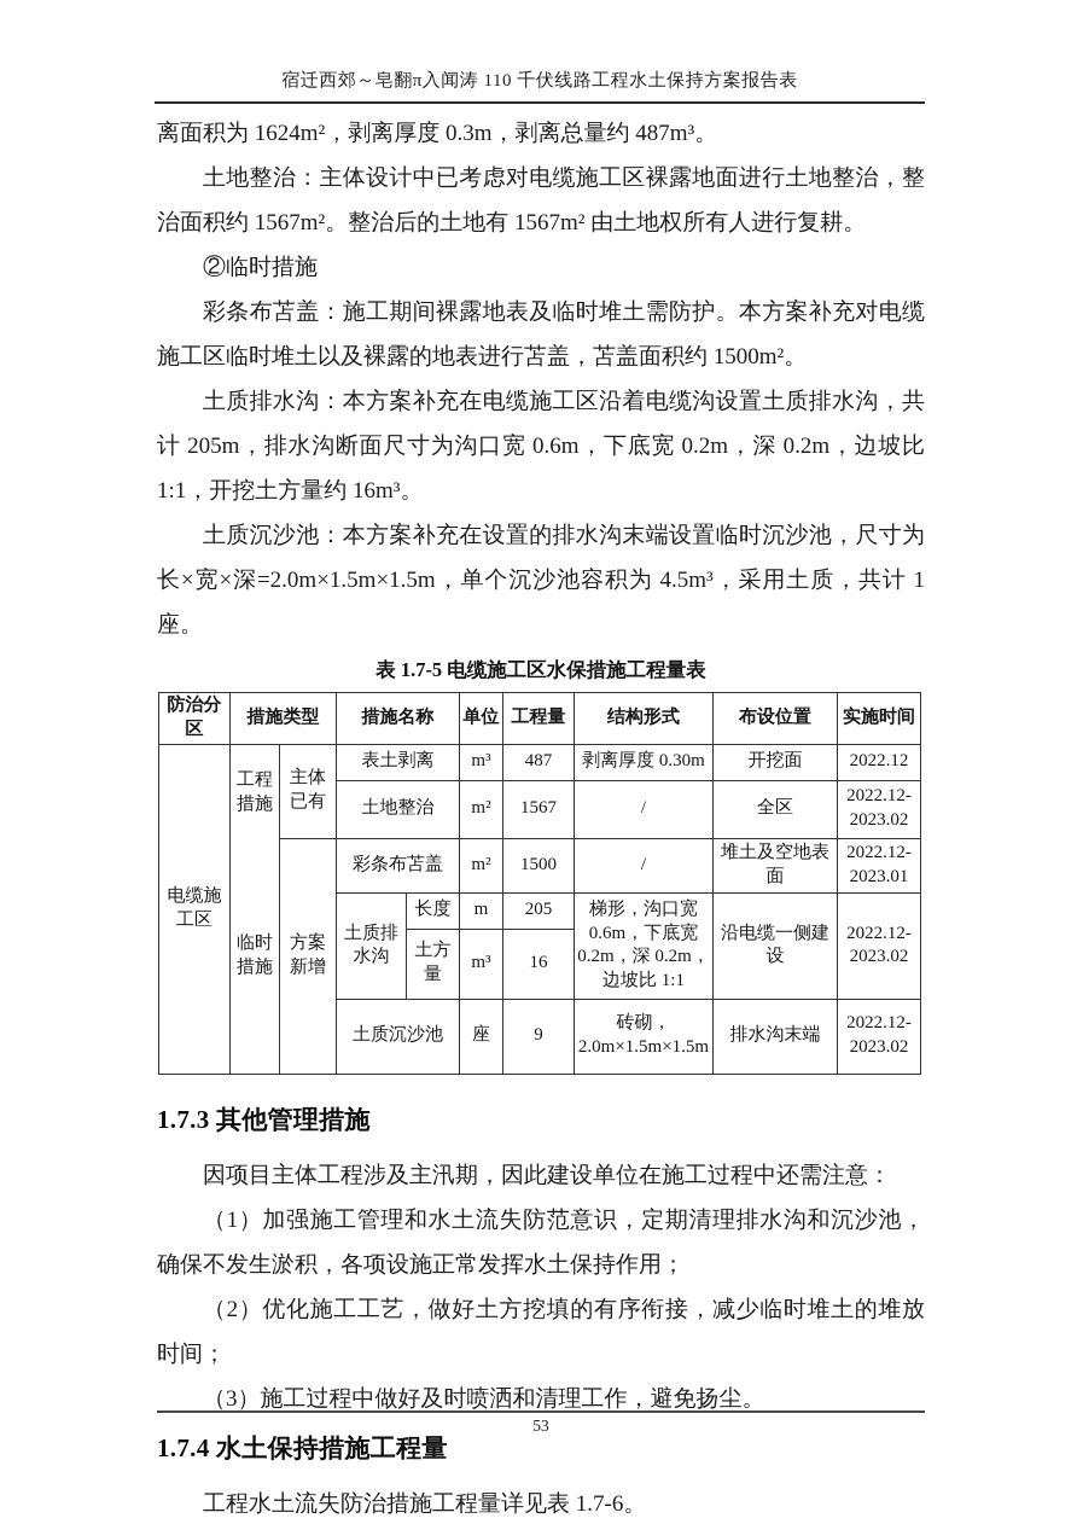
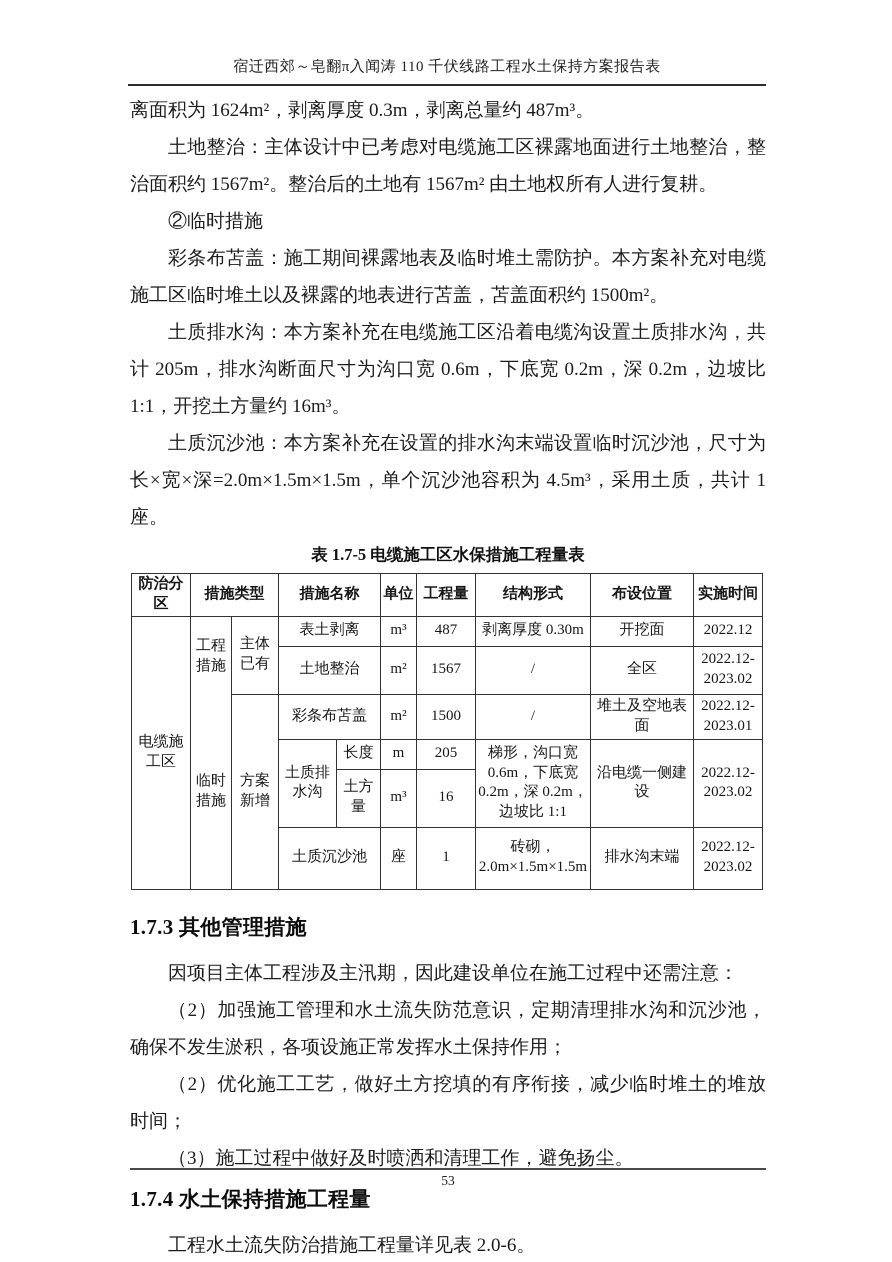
  宿迁西郊～皂翻π入闻涛 110 千伏线路工程水土保持方案报告表
  离面积为 1624m²，剥离厚度 0.3m，剥离总量约 487m³。
  土地整治：主体设计中已考虑对电缆施工区裸露地面进行土地整治，整治面积约 1567m²。整治后的土地有 1567m² 由土地权所有人进行复耕。
  ②临时措施
  彩条布苫盖：施工期间裸露地表及临时堆土需防护。本方案补充对电缆施工区临时堆土以及裸露的地表进行苫盖，苫盖面积约 1500m²。
  土质排水沟：本方案补充在电缆施工区沿着电缆沟设置土质排水沟，共计 205m，排水沟断面尺寸为沟口宽 0.6m，下底宽 0.2m，深 0.2m，边坡比 1:1，开挖土方量约 16m³。
  土质沉沙池：本方案补充在设置的排水沟末端设置临时沉沙池，尺寸为长×宽×深=2.0m×1.5m×1.5m，单个沉沙池容积为 4.5m³，采用土质，共计 1 座。
  表 1.7-5 电缆施工区水保措施工程量表
  防治分区	措施类型	措施名称	单位	工程量	结构形式	布设位置	实施时间
  电缆施工区	工程措施 临时措施	主体已有	表土剥离	m³	487	剥离厚度 0.30m	开挖面	2022.12
  土地整治	m²	1567	/	全区	2022.12-2023.02
  方案新增	彩条布苫盖	m²	1500	/	堆土及空地表面	2022.12-2023.01
  土质排水沟	长度	m	205	梯形，沟口宽 0.6m，下底宽 0.2m，深 0.2m，边坡比 1:1	沿电缆一侧建设	2022.12-2023.02
  土方量	m³	16
- 土质沉沙池	座	9	砖砌，2.0m×1.5m×1.5m	排水沟末端	2022.12-2023.02
+ 土质沉沙池	座	1	砖砌，2.0m×1.5m×1.5m	排水沟末端	2022.12-2023.02
  1.7.3 其他管理措施
  因项目主体工程涉及主汛期，因此建设单位在施工过程中还需注意：
- （1）加强施工管理和水土流失防范意识，定期清理排水沟和沉沙池，确保不发生淤积，各项设施正常发挥水土保持作用；
+ （2）加强施工管理和水土流失防范意识，定期清理排水沟和沉沙池，确保不发生淤积，各项设施正常发挥水土保持作用；
  （2）优化施工工艺，做好土方挖填的有序衔接，减少临时堆土的堆放时间；
  （3）施工过程中做好及时喷洒和清理工作，避免扬尘。
  1.7.4 水土保持措施工程量
- 工程水土流失防治措施工程量详见表 1.7-6。
+ 工程水土流失防治措施工程量详见表 2.0-6。
  53
